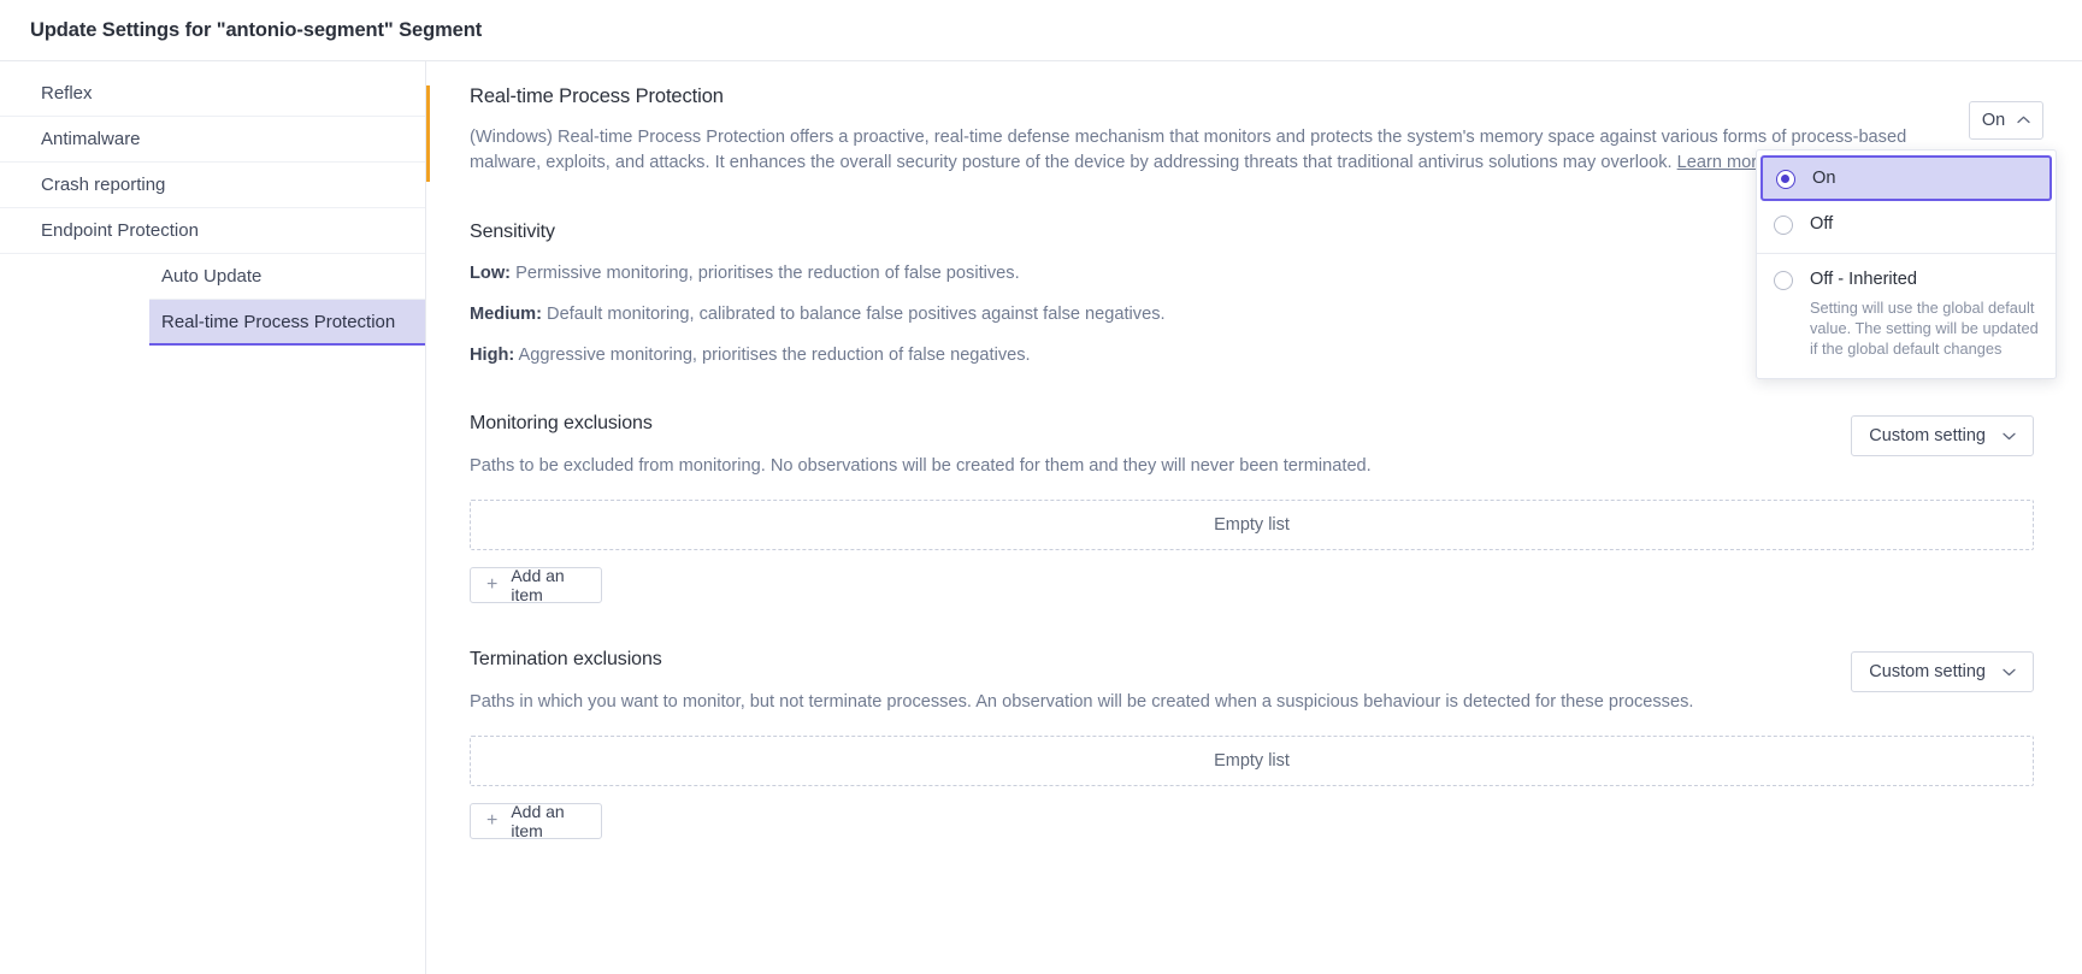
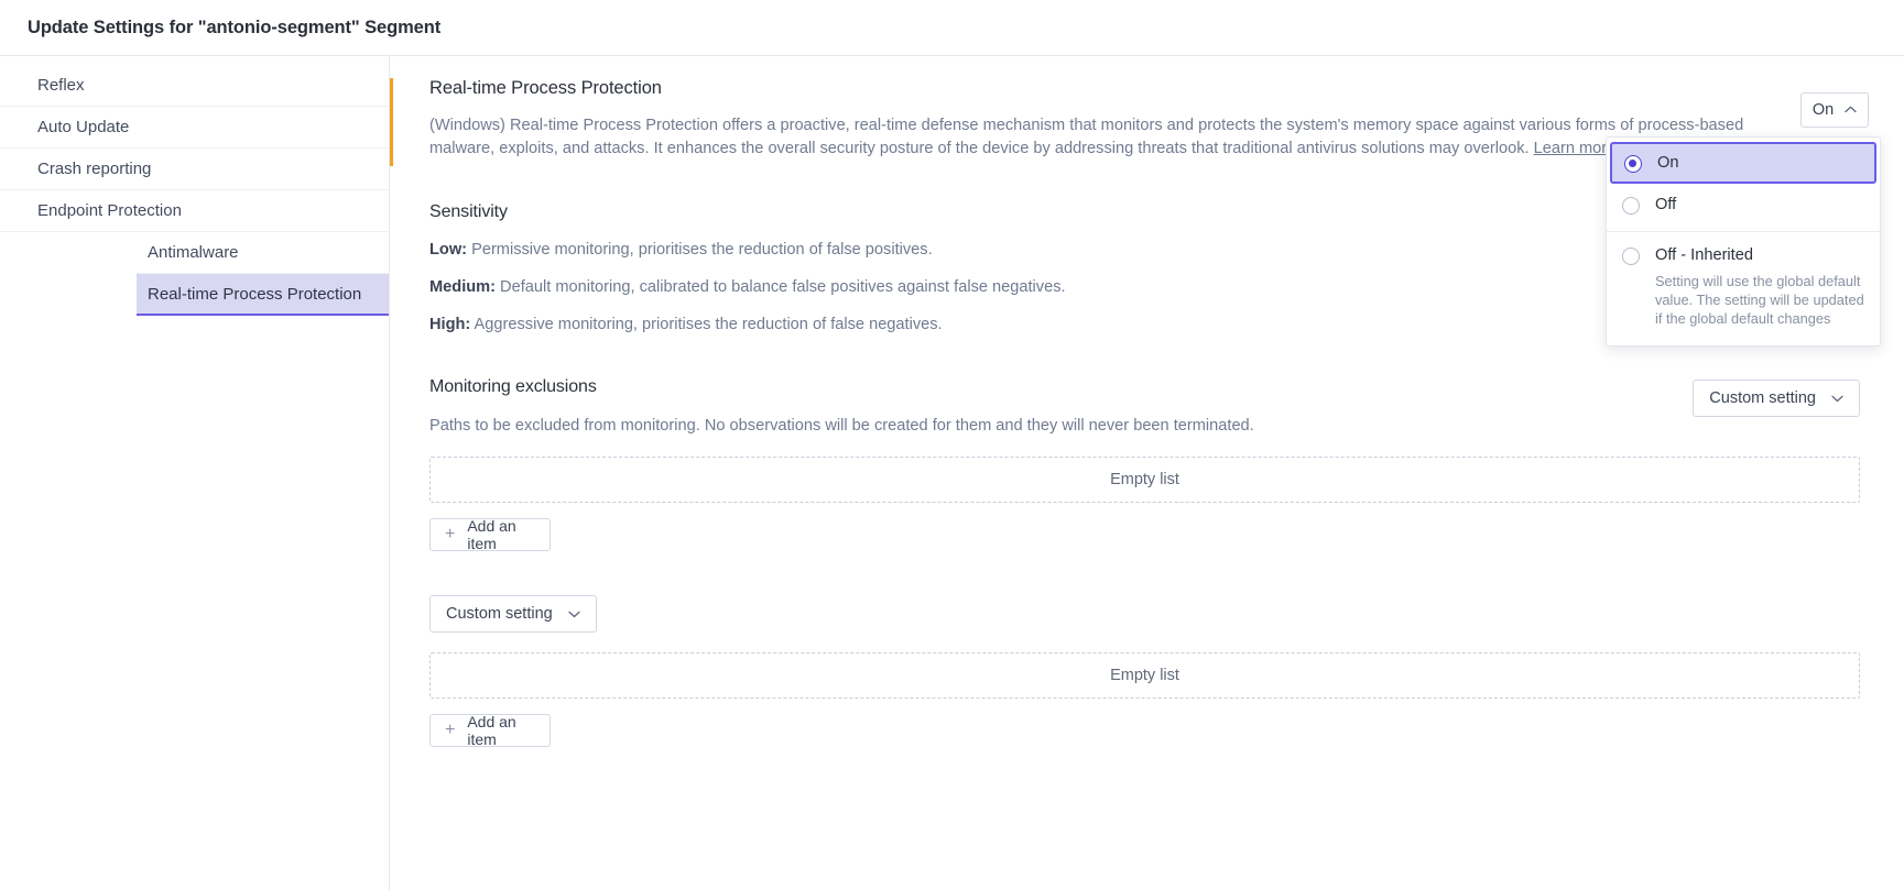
  Update Settings for "antonio-segment" Segment
  Reflex
- Antimalware
+ Auto Update
  Crash reporting
  Endpoint Protection
- Auto Update
+ Antimalware
  Real-time Process Protection
  On
  On
  Off
  Off - Inherited
  Setting will use the global default value. The setting will be updated if the global default changes
  Real-time Process Protection
  (Windows) Real-time Process Protection offers a proactive, real-time defense mechanism that monitors and protects the system's memory space against various forms of process-based malware, exploits, and attacks. It enhances the overall security posture of the device by addressing threats that traditional antivirus solutions may overlook. Learn mor
  Sensitivity
  Low: Permissive monitoring, prioritises the reduction of false positives.
  Medium: Default monitoring, calibrated to balance false positives against false negatives.
  High: Aggressive monitoring, prioritises the reduction of false negatives.
  Monitoring exclusions
  Paths to be excluded from monitoring. No observations will be created for them and they will never been terminated.
  Custom setting
  Empty list
  +
  Add an item
- Termination exclusions
- Paths in which you want to monitor, but not terminate processes. An observation will be created when a suspicious behaviour is detected for these processes.
  Custom setting
  Empty list
  +
  Add an item
